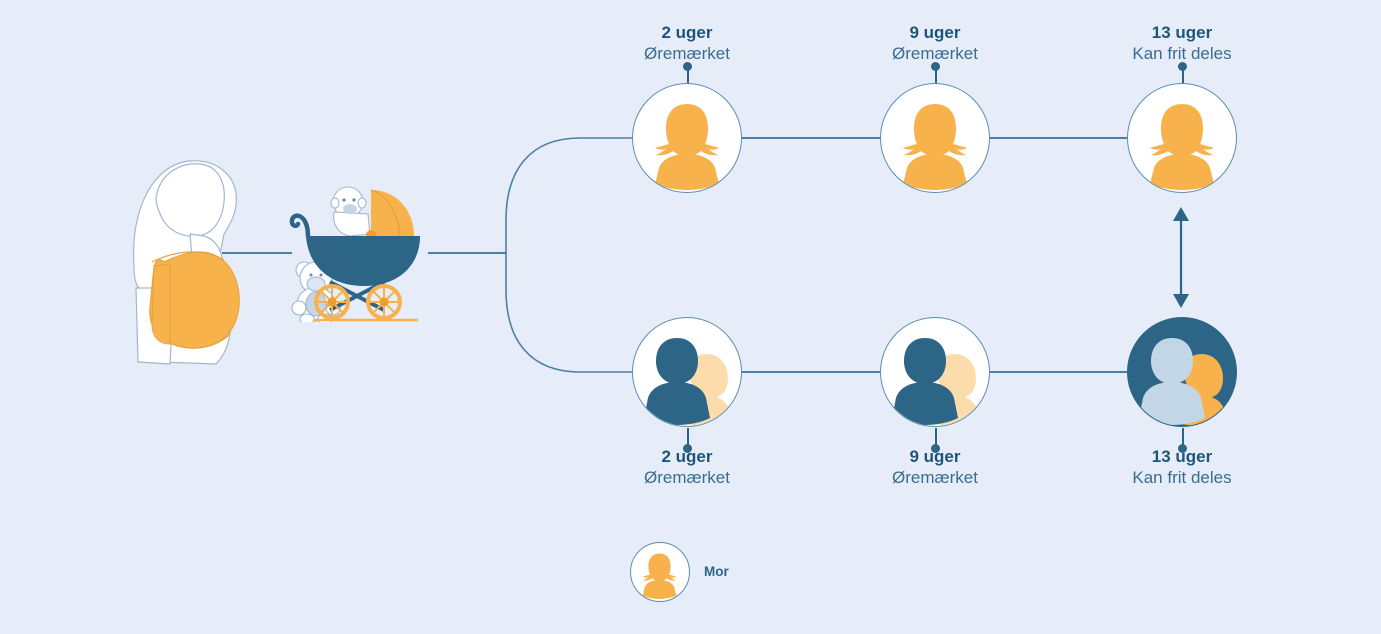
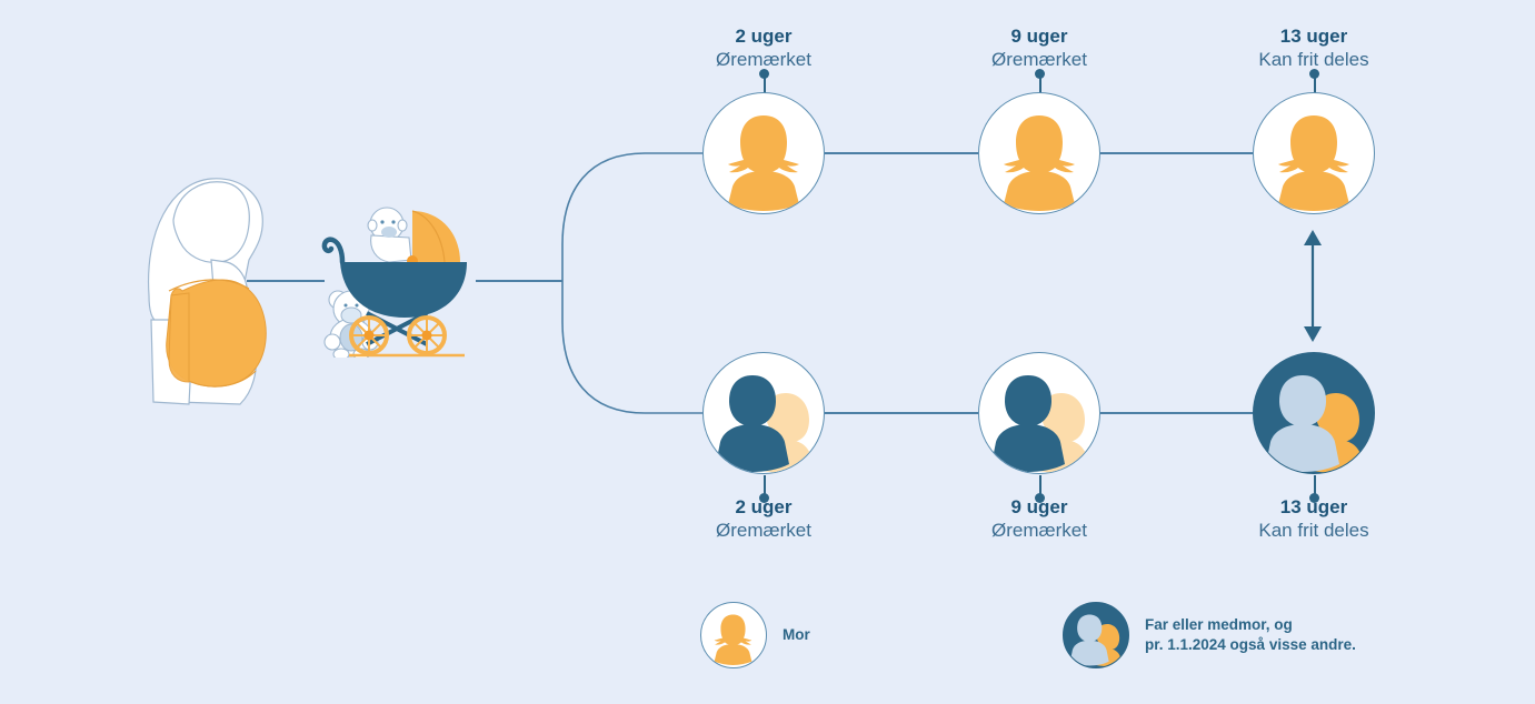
  2 uger
  Øremærket
  9 uger
  Øremærket
  13 uger
  Kan frit deles
  2 uger
  Øremærket
  9 uger
  Øremærket
  13 uger
  Kan frit deles
  Mor
+ Far eller medmor, og
+ pr. 1.1.2024 også visse andre.
